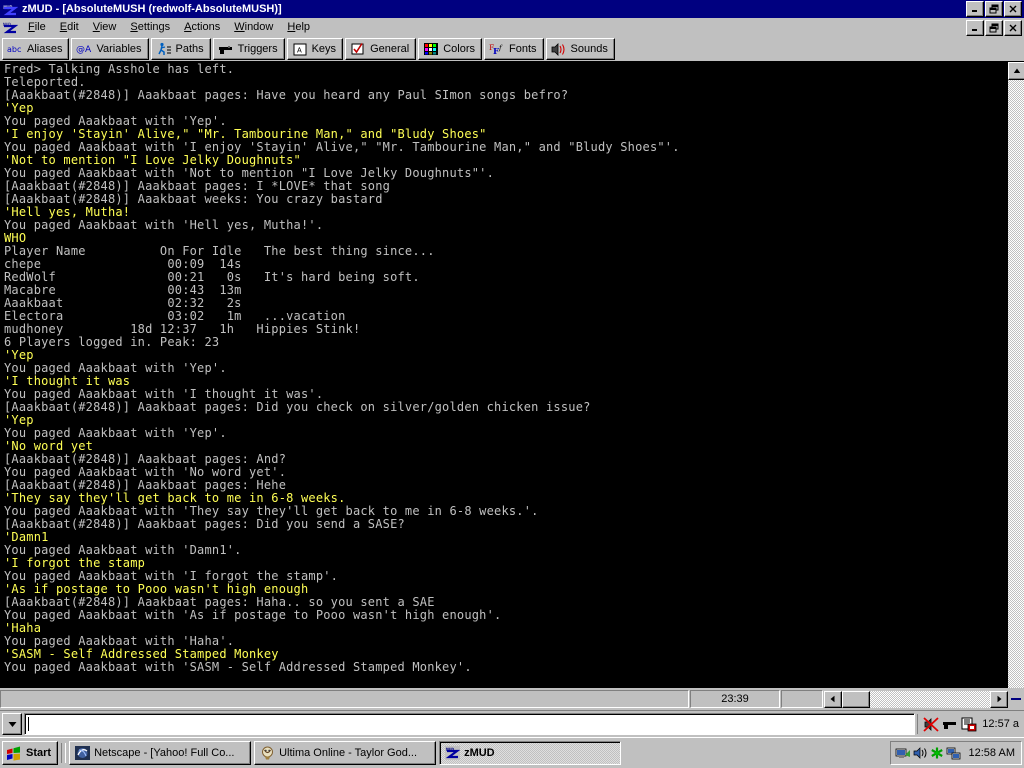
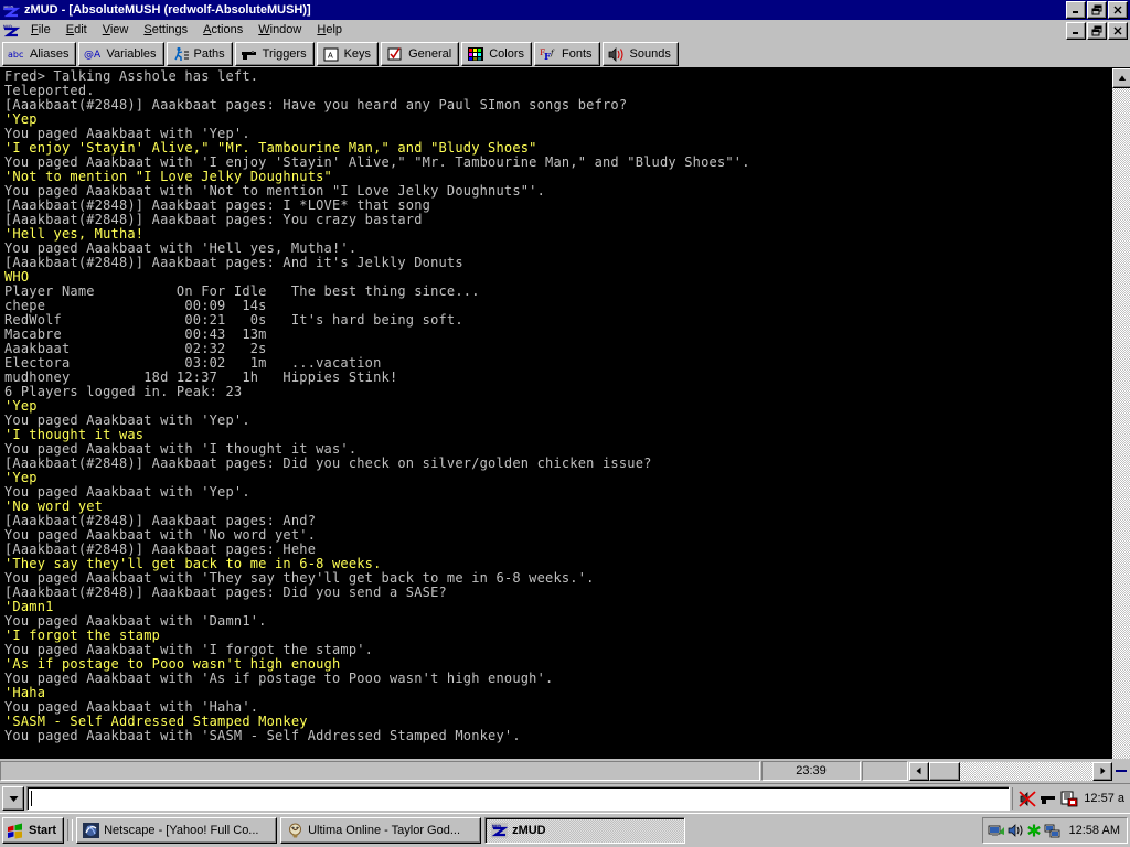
  zMUD - [AbsoluteMUSH (redwolf-AbsoluteMUSH)]
  File
  Edit
  View
  Settings
  Actions
  Window
  Help
  abc
  Aliases
  @A
  Variables
  Paths
  Triggers
  A
  Keys
  General
  Colors
  F
  F
  f
  Fonts
  Sounds
  Fred> Talking Asshole has left.
  Teleported.
  [Aaakbaat(#2848)] Aaakbaat pages: Have you heard any Paul SImon songs befro?
  'Yep
  You paged Aaakbaat with 'Yep'.
  'I enjoy 'Stayin' Alive," "Mr. Tambourine Man," and "Bludy Shoes"
  You paged Aaakbaat with 'I enjoy 'Stayin' Alive," "Mr. Tambourine Man," and "Bludy Shoes"'.
  'Not to mention "I Love Jelky Doughnuts"
  You paged Aaakbaat with 'Not to mention "I Love Jelky Doughnuts"'.
  [Aaakbaat(#2848)] Aaakbaat pages: I *LOVE* that song
- [Aaakbaat(#2848)] Aaakbaat weeks: You crazy bastard
+ [Aaakbaat(#2848)] Aaakbaat pages: You crazy bastard
  'Hell yes, Mutha!
  You paged Aaakbaat with 'Hell yes, Mutha!'.
+ [Aaakbaat(#2848)] Aaakbaat pages: And it's Jelkly Donuts
  WHO
  Player Name On For Idle The best thing since...
  chepe 00:09 14s
  RedWolf 00:21 0s It's hard being soft.
  Macabre 00:43 13m
  Aaakbaat 02:32 2s
  Electora 03:02 1m ...vacation
  mudhoney 18d 12:37 1h Hippies Stink!
  6 Players logged in. Peak: 23
  'Yep
  You paged Aaakbaat with 'Yep'.
  'I thought it was
  You paged Aaakbaat with 'I thought it was'.
  [Aaakbaat(#2848)] Aaakbaat pages: Did you check on silver/golden chicken issue?
  'Yep
  You paged Aaakbaat with 'Yep'.
  'No word yet
  [Aaakbaat(#2848)] Aaakbaat pages: And?
  You paged Aaakbaat with 'No word yet'.
  [Aaakbaat(#2848)] Aaakbaat pages: Hehe
  'They say they'll get back to me in 6-8 weeks.
  You paged Aaakbaat with 'They say they'll get back to me in 6-8 weeks.'.
  [Aaakbaat(#2848)] Aaakbaat pages: Did you send a SASE?
  'Damn1
  You paged Aaakbaat with 'Damn1'.
  'I forgot the stamp
  You paged Aaakbaat with 'I forgot the stamp'.
  'As if postage to Pooo wasn't high enough
- [Aaakbaat(#2848)] Aaakbaat pages: Haha.. so you sent a SAE
  You paged Aaakbaat with 'As if postage to Pooo wasn't high enough'.
  'Haha
  You paged Aaakbaat with 'Haha'.
  'SASM - Self Addressed Stamped Monkey
  You paged Aaakbaat with 'SASM - Self Addressed Stamped Monkey'.
  23:39
  12:57 a
  Start
  Netscape - [Yahoo! Full Co...
  Ultima Online - Taylor God...
  zMUD
  12:58 AM
